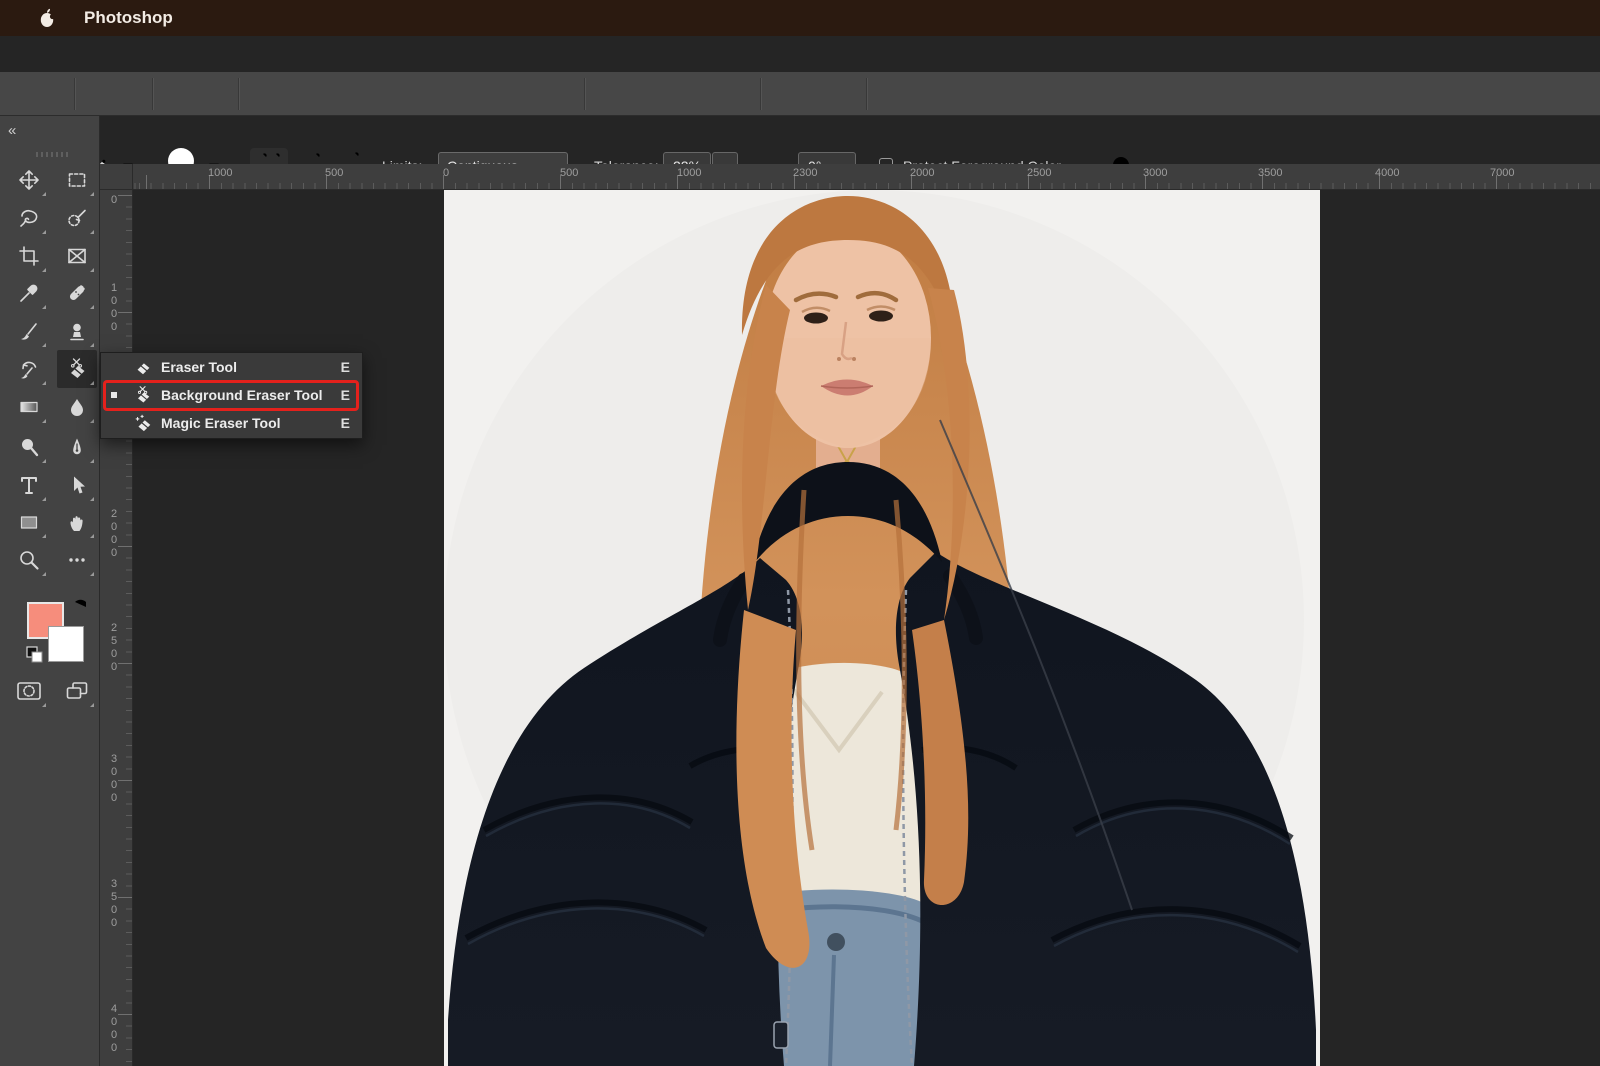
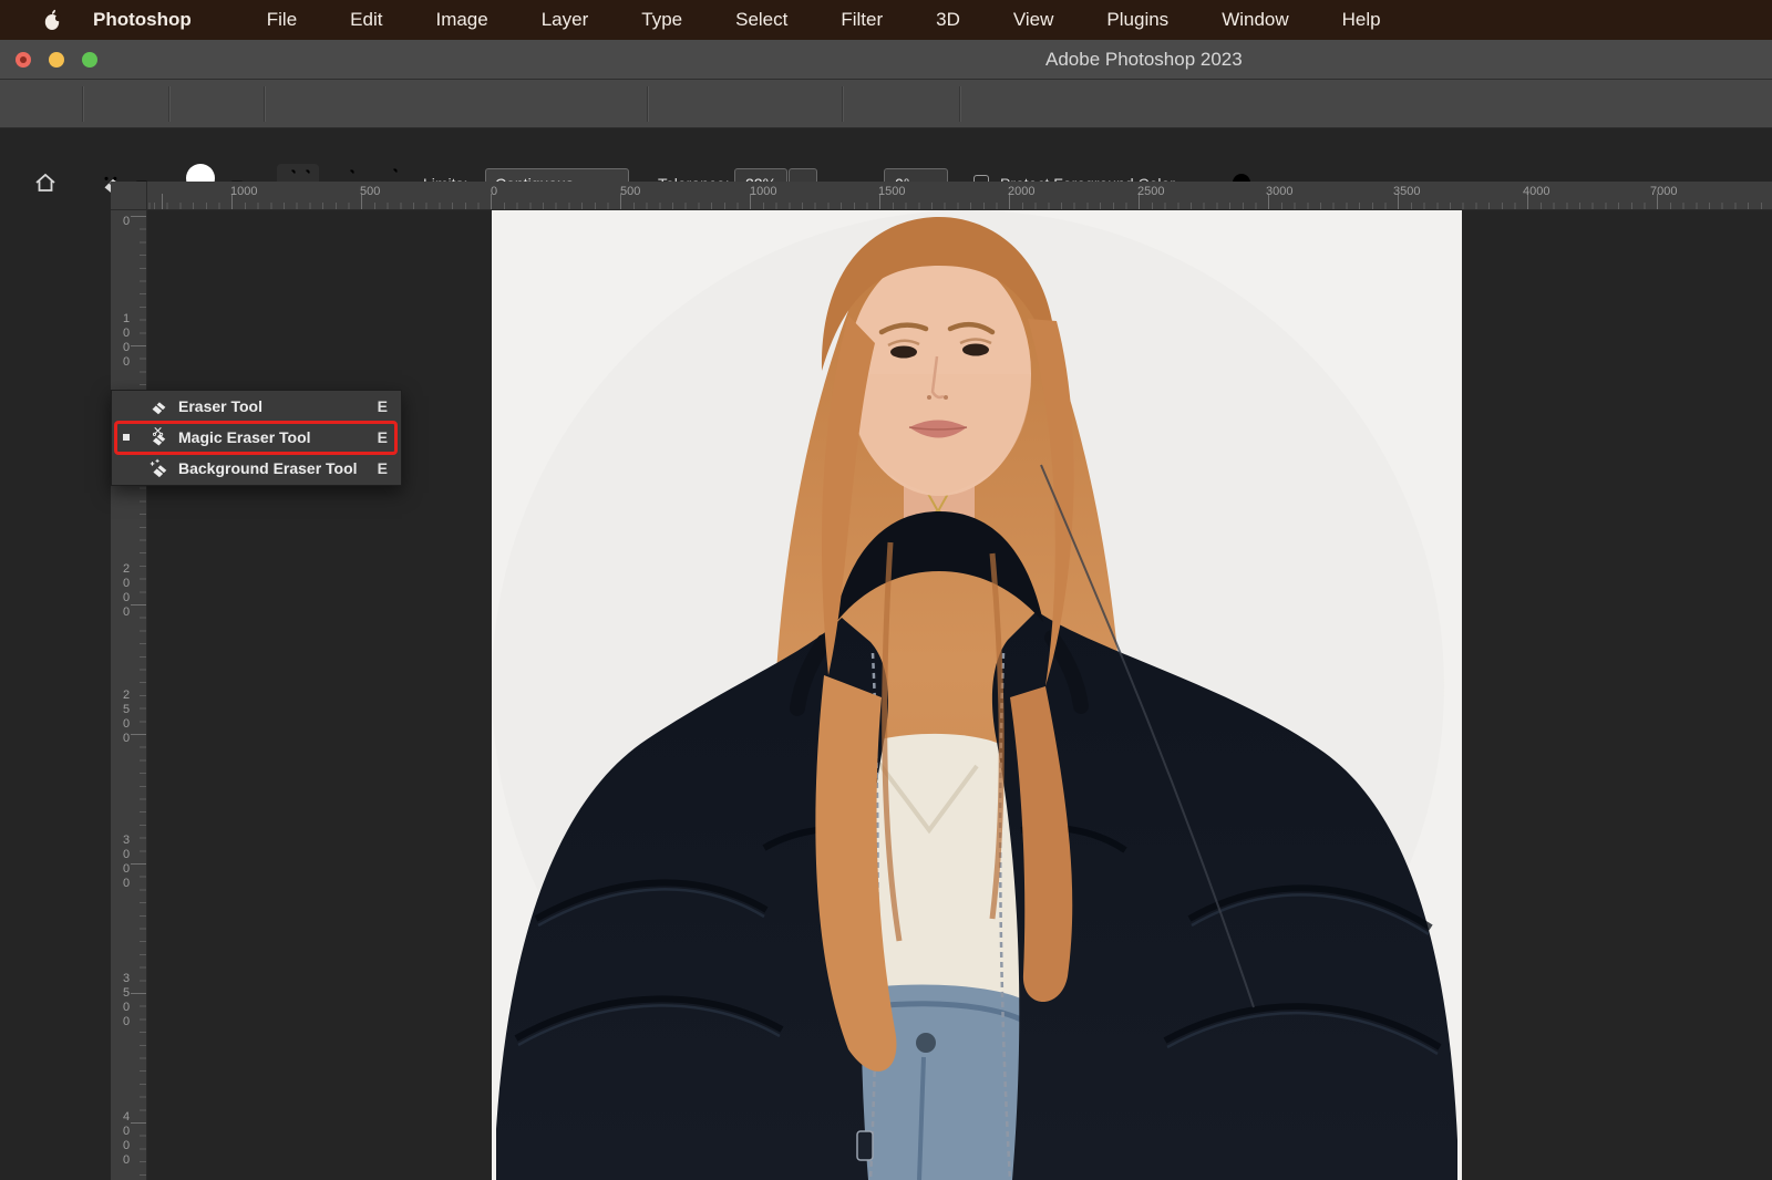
  Photoshop
+ File
+ Edit
+ Image
+ Layer
+ Type
+ Select
+ Filter
+ 3D
+ View
+ Plugins
+ Window
+ Help
+ Adobe Photoshop 2023
  1000
  500
  0
  500
  1000
- 2300
+ 1500
  2000
  2500
  3000
  3500
  4000
  7000
  0
  1000
  2000
  2500
  3000
  3500
  4000
- «
  Eraser Tool
  E
- Background Eraser Tool
+ Magic Eraser Tool
  E
- Magic Eraser Tool
+ Background Eraser Tool
  E
